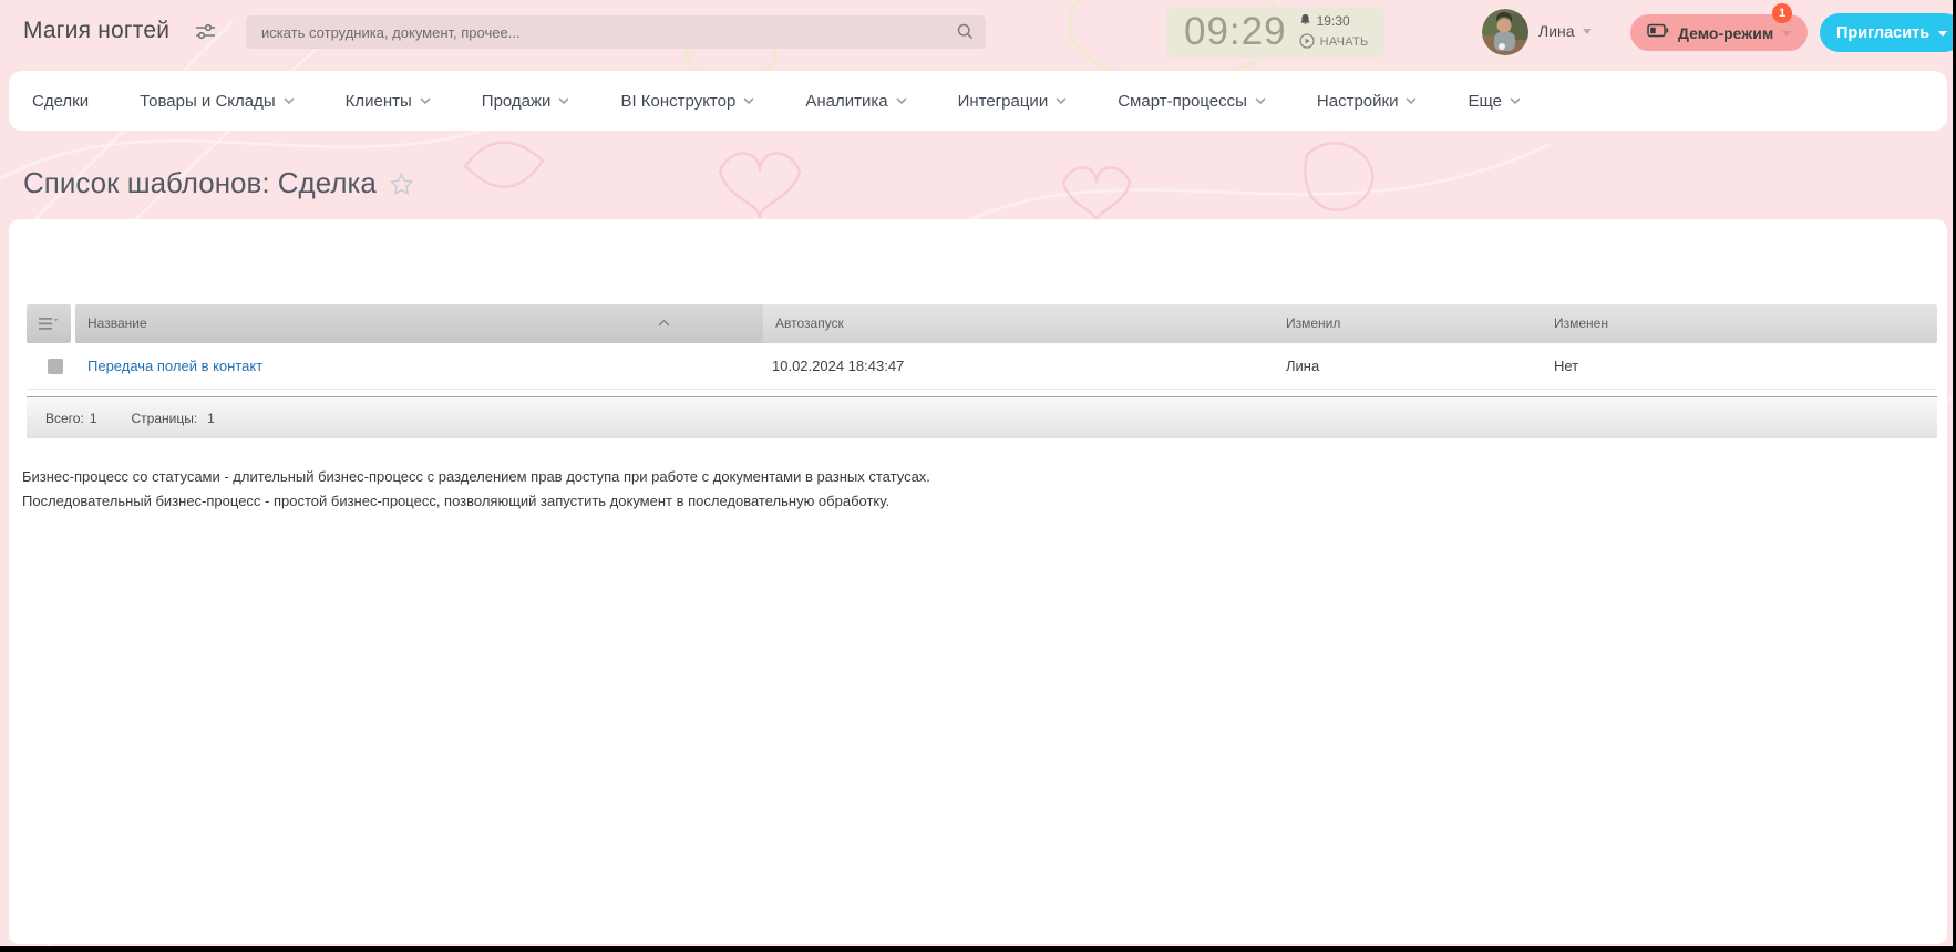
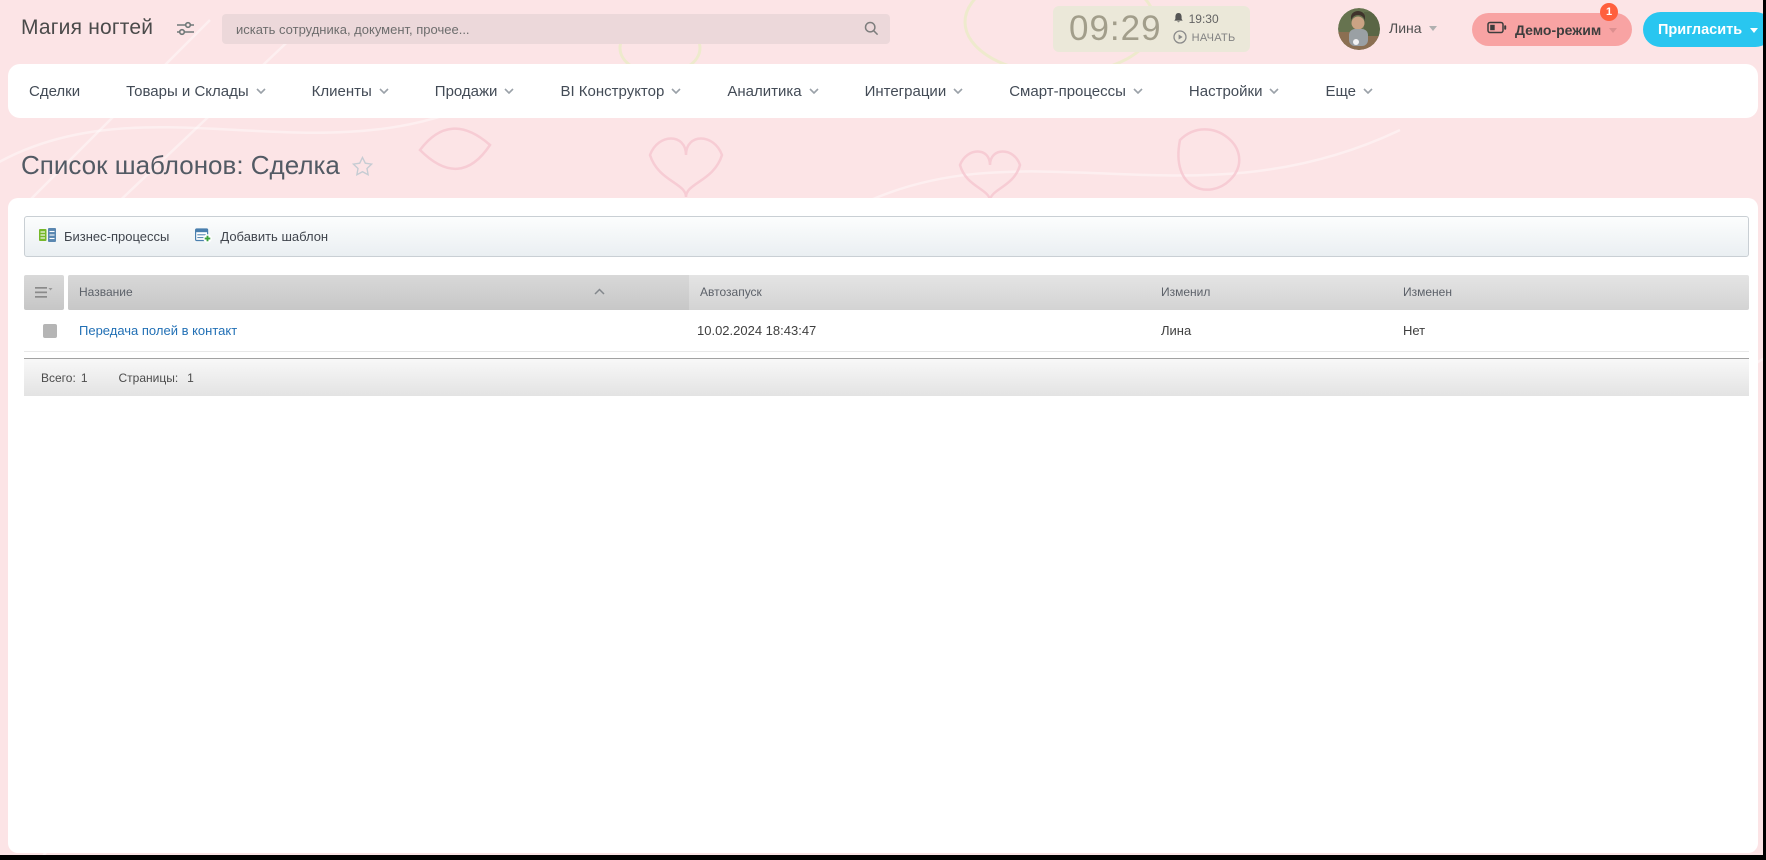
  Магия ногтей
  искать сотрудника, документ, прочее...
  09:29
  19:30
  НАЧАТЬ
  Лина
  Демо-режим
  1
  Пригласить
  Сделки
  Товары и Склады
  Клиенты
  Продажи
  BI Конструктор
  Аналитика
  Интеграции
  Смарт-процессы
  Настройки
  Еще
  Список шаблонов: Сделка
+ Бизнес-процессы
+ Добавить шаблон
  Название
  Автозапуск
  Изменил
  Изменен
  Передача полей в контакт
  10.02.2024 18:43:47
  Лина
  Нет
  Всего:
  1
  Страницы:
  1
- Бизнес-процесс со статусами - длительный бизнес-процесс с разделением прав доступа при работе с документами в разных статусах.
- Последовательный бизнес-процесс - простой бизнес-процесс, позволяющий запустить документ в последовательную обработку.
